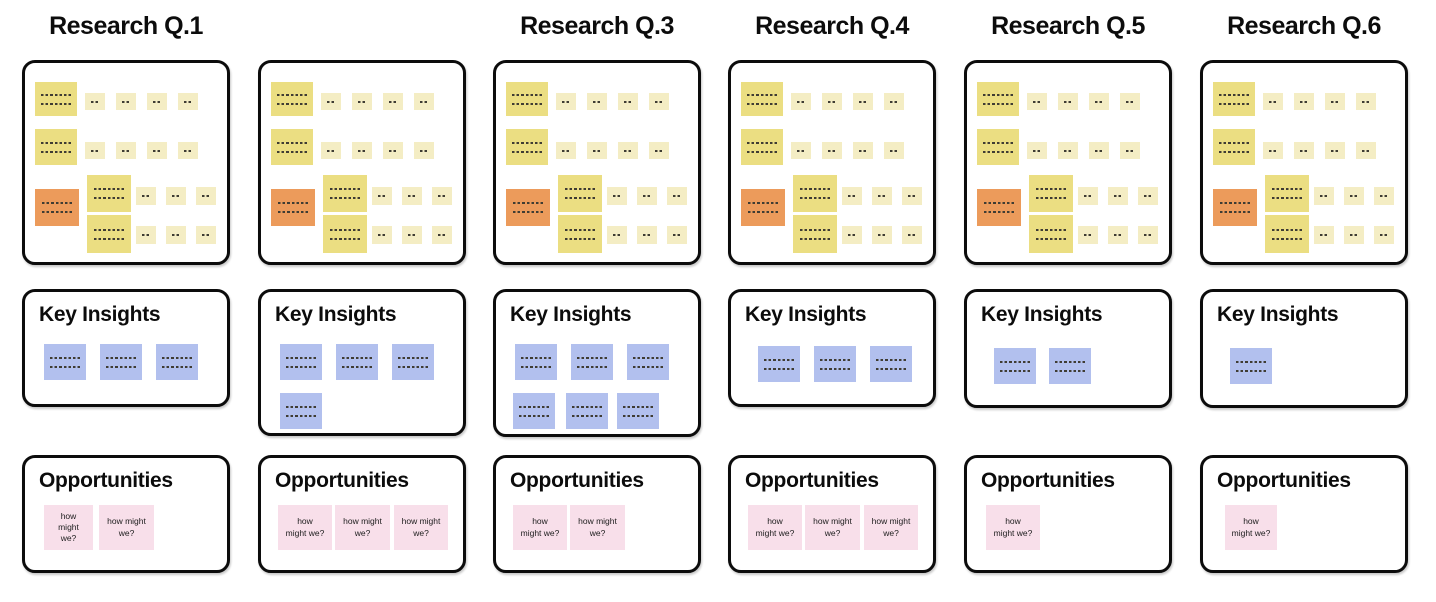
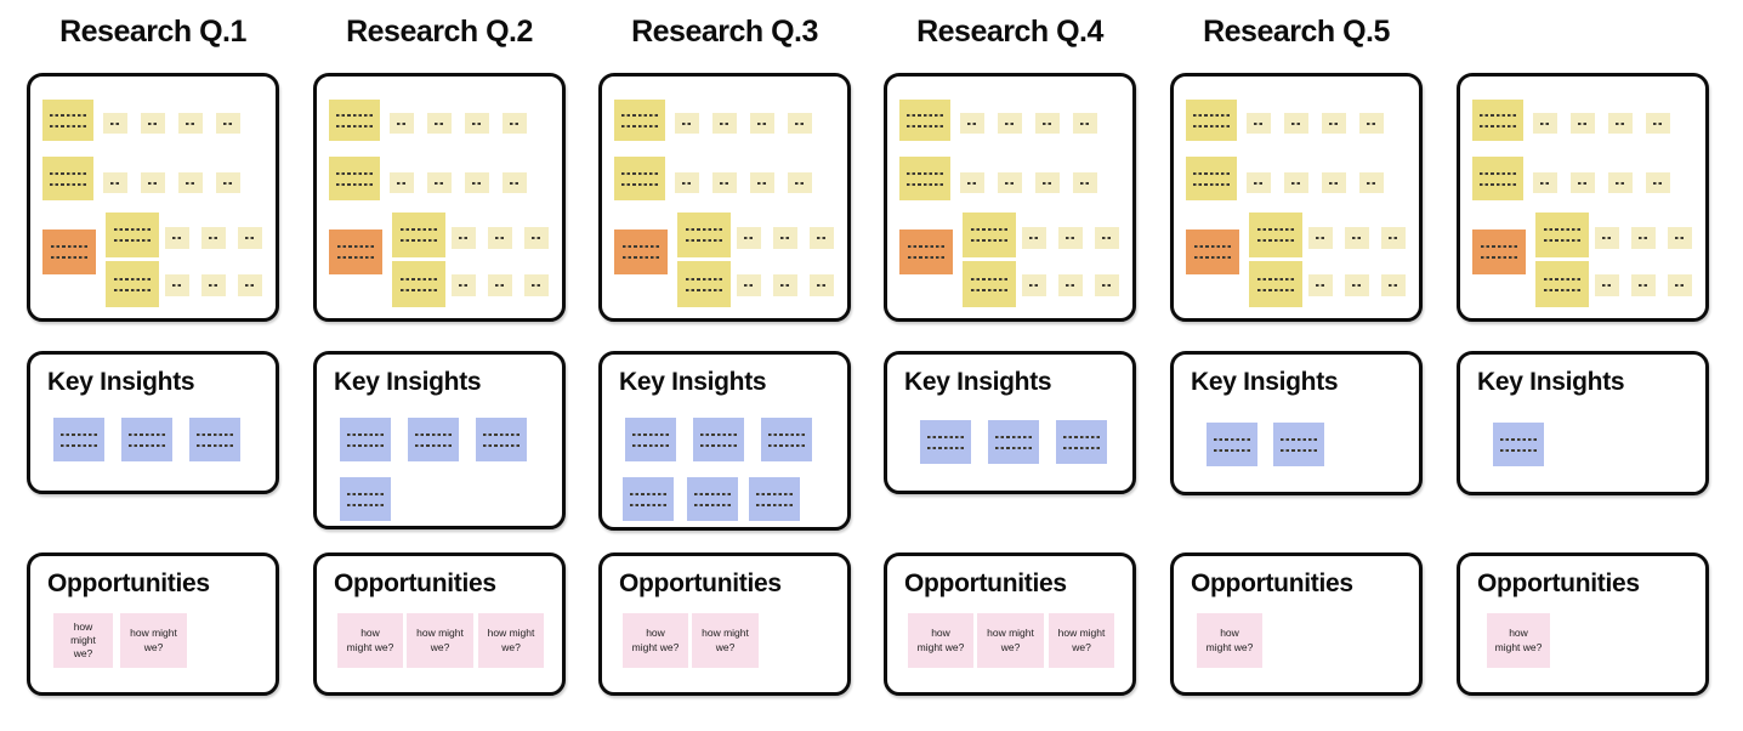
  Research Q.1
  Key Insights
  Opportunities
  how
  might
  we?
  how might
  we?
+ Research Q.2
  Key Insights
  Opportunities
  how
  might we?
  how might
  we?
  how might
  we?
  Research Q.3
  Key Insights
  Opportunities
  how
  might we?
  how might
  we?
  Research Q.4
  Key Insights
  Opportunities
  how
  might we?
  how might
  we?
  how might
  we?
  Research Q.5
  Key Insights
  Opportunities
  how
  might we?
- Research Q.6
  Key Insights
  Opportunities
  how
  might we?
